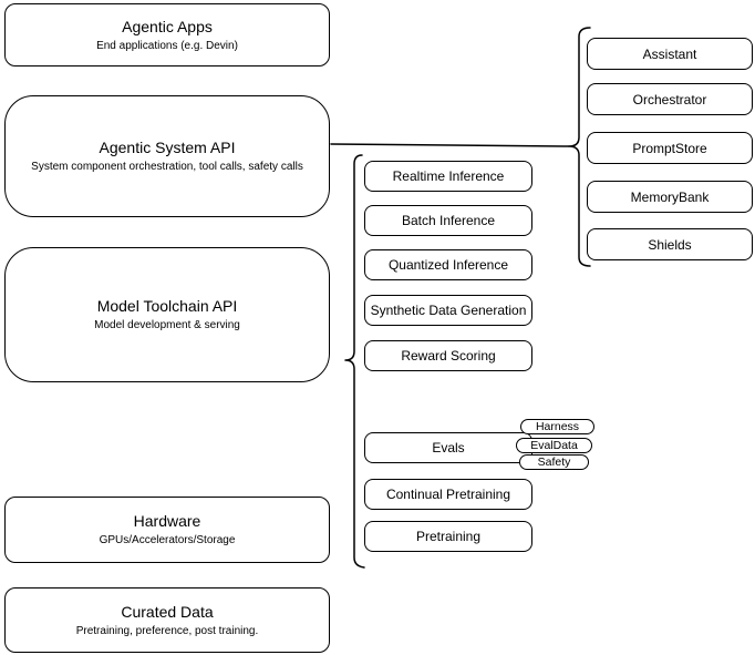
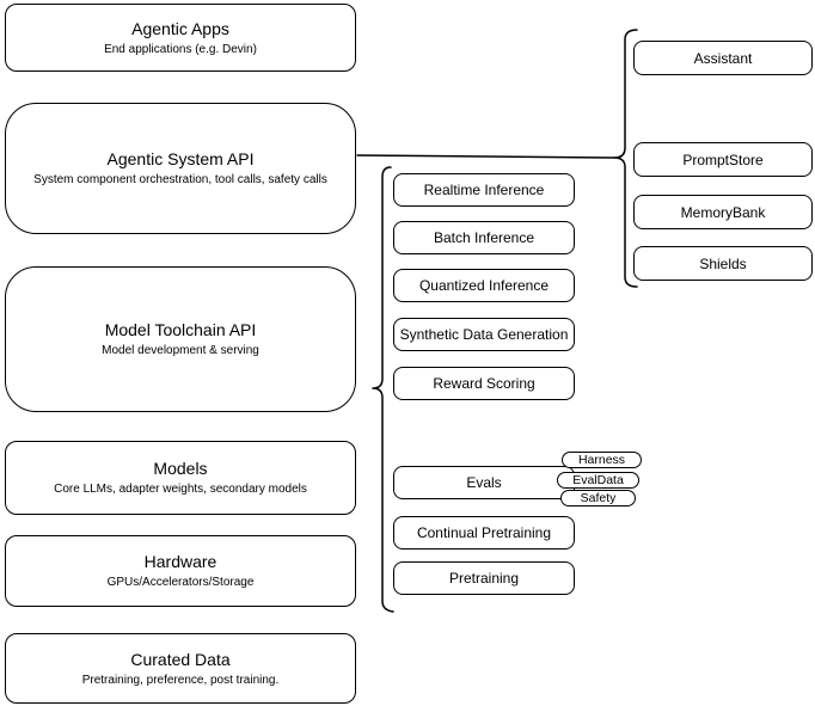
  Agentic Apps
  End applications (e.g. Devin)
  Agentic System API
  System component orchestration, tool calls, safety calls
  Model Toolchain API
  Model development & serving
+ Models
+ Core LLMs, adapter weights, secondary models
  Hardware
  GPUs/Accelerators/Storage
  Curated Data
  Pretraining, preference, post training.
  Realtime Inference
  Batch Inference
  Quantized Inference
  Synthetic Data Generation
  Reward Scoring
  Evals
  Continual Pretraining
  Pretraining
  Harness
  EvalData
  Safety
  Assistant
- Orchestrator
  PromptStore
  MemoryBank
  Shields
